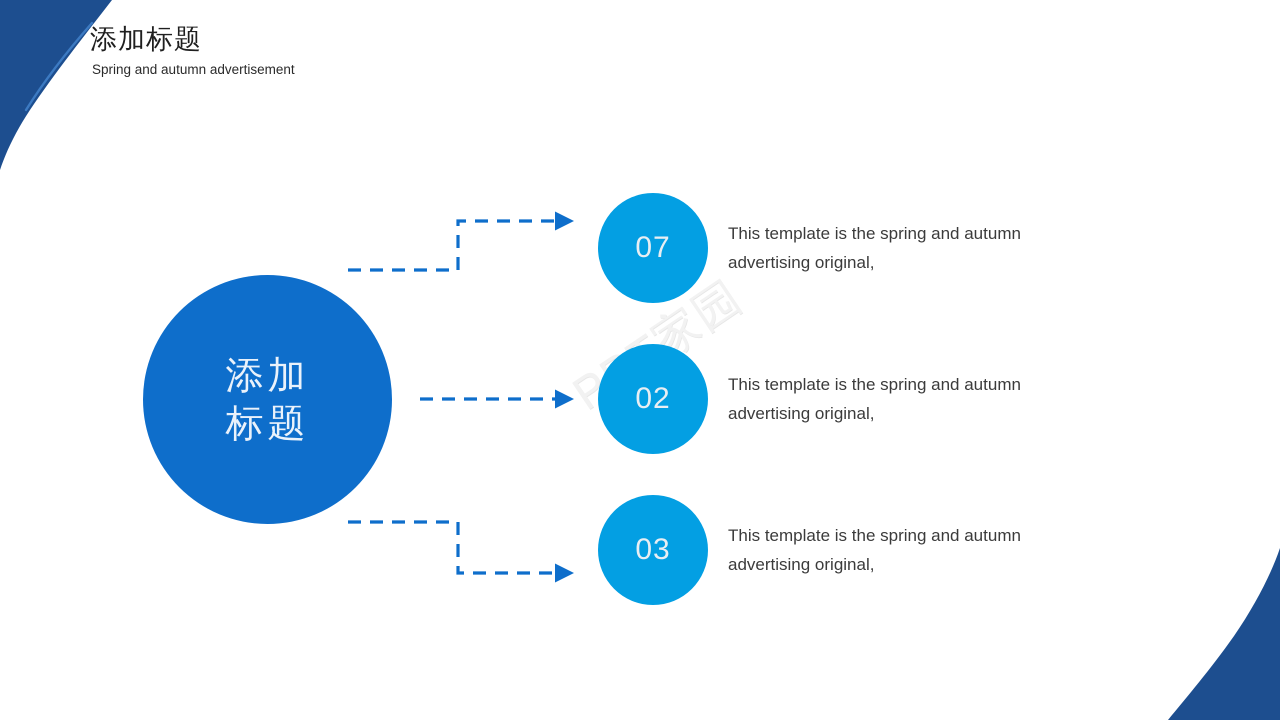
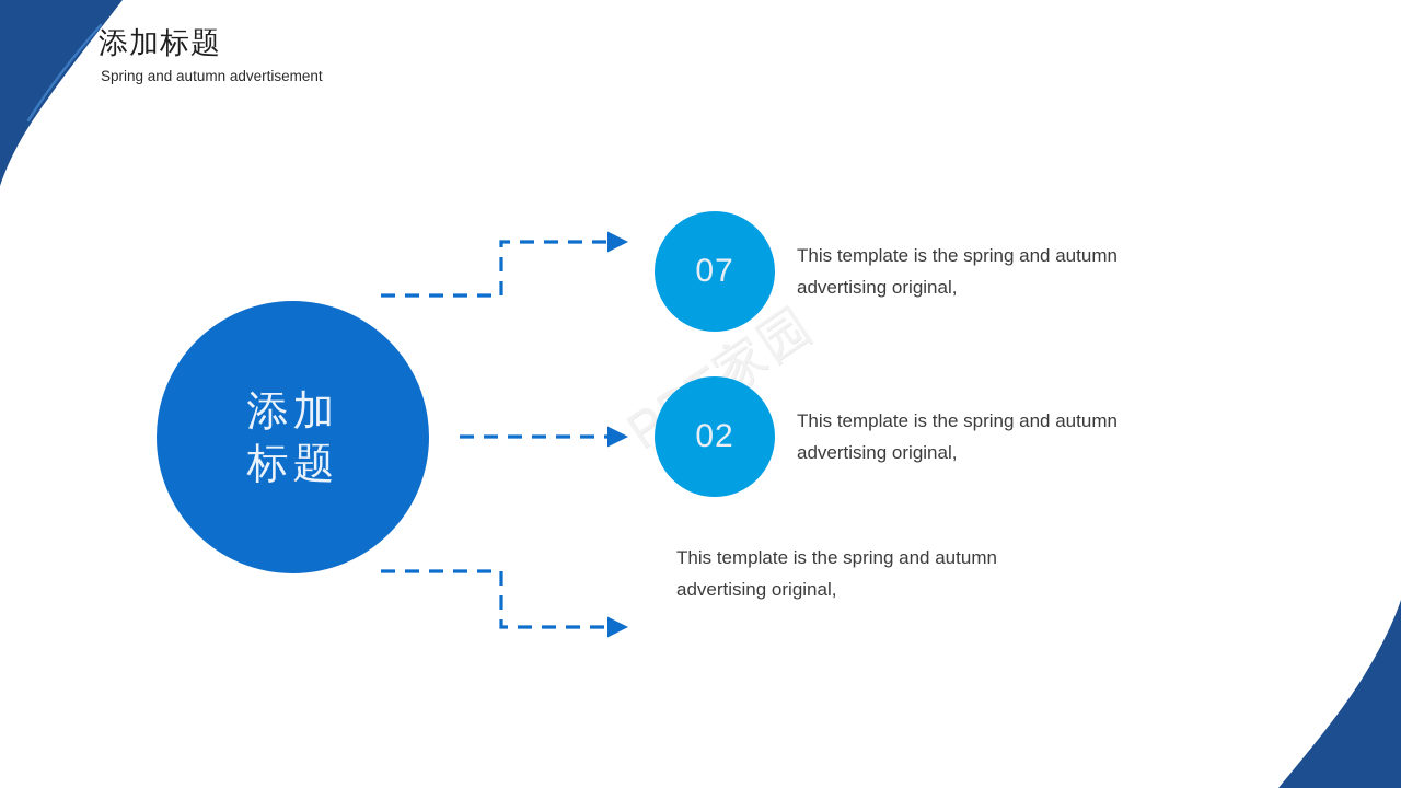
  添加标题
  Spring and autumn advertisement
  添加
  标题
  07
  This template is the spring and autumn advertising original,
  02
  This template is the spring and autumn advertising original,
- 03
  This template is the spring and autumn advertising original,
